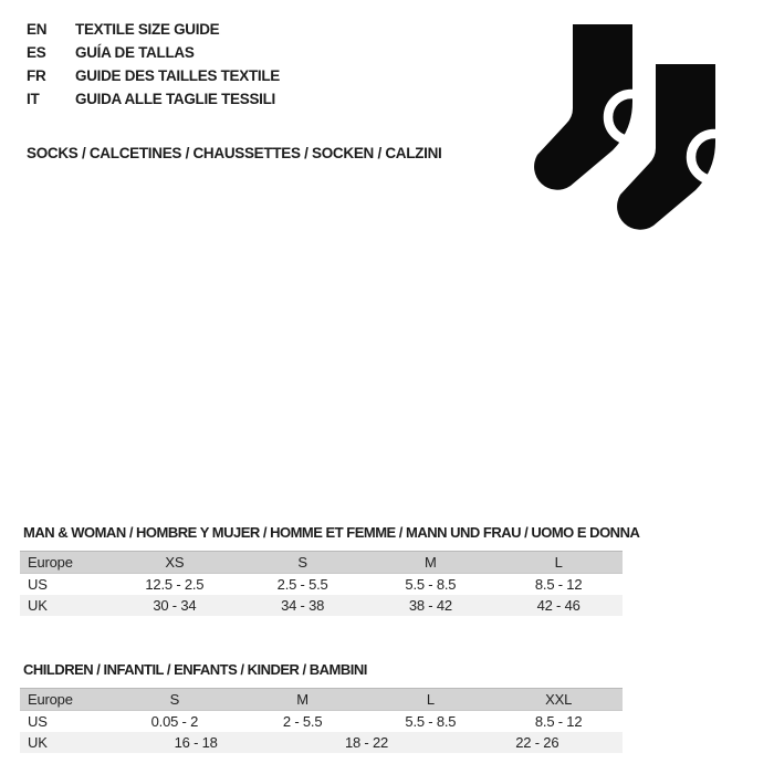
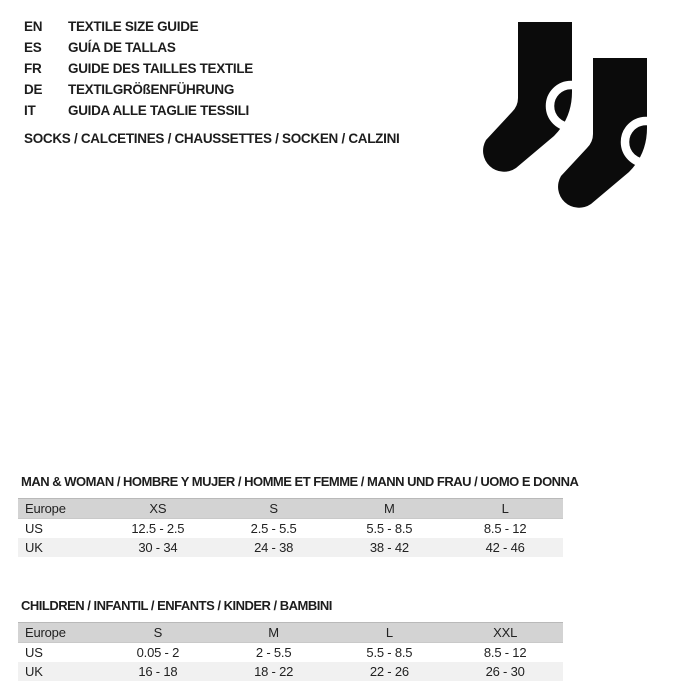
  EN
  TEXTILE SIZE GUIDE
  ES
  GUÍA DE TALLAS
  FR
  GUIDE DES TAILLES TEXTILE
+ DE
+ TEXTILGRÖßENFÜHRUNG
  IT
  GUIDA ALLE TAGLIE TESSILI
  SOCKS / CALCETINES / CHAUSSETTES / SOCKEN / CALZINI
  MAN & WOMAN / HOMBRE Y MUJER / HOMME ET FEMME / MANN UND FRAU / UOMO E DONNA
  Europe
  XS
  S
  M
  L
  US
  12.5 - 2.5
  2.5 - 5.5
  5.5 - 8.5
  8.5 - 12
  UK
  30 - 34
- 34 - 38
+ 24 - 38
  38 - 42
  42 - 46
  CHILDREN / INFANTIL / ENFANTS / KINDER / BAMBINI
  Europe
  S
  M
  L
  XXL
  US
  0.05 - 2
  2 - 5.5
  5.5 - 8.5
  8.5 - 12
  UK
  16 - 18
  18 - 22
  22 - 26
+ 26 - 30
